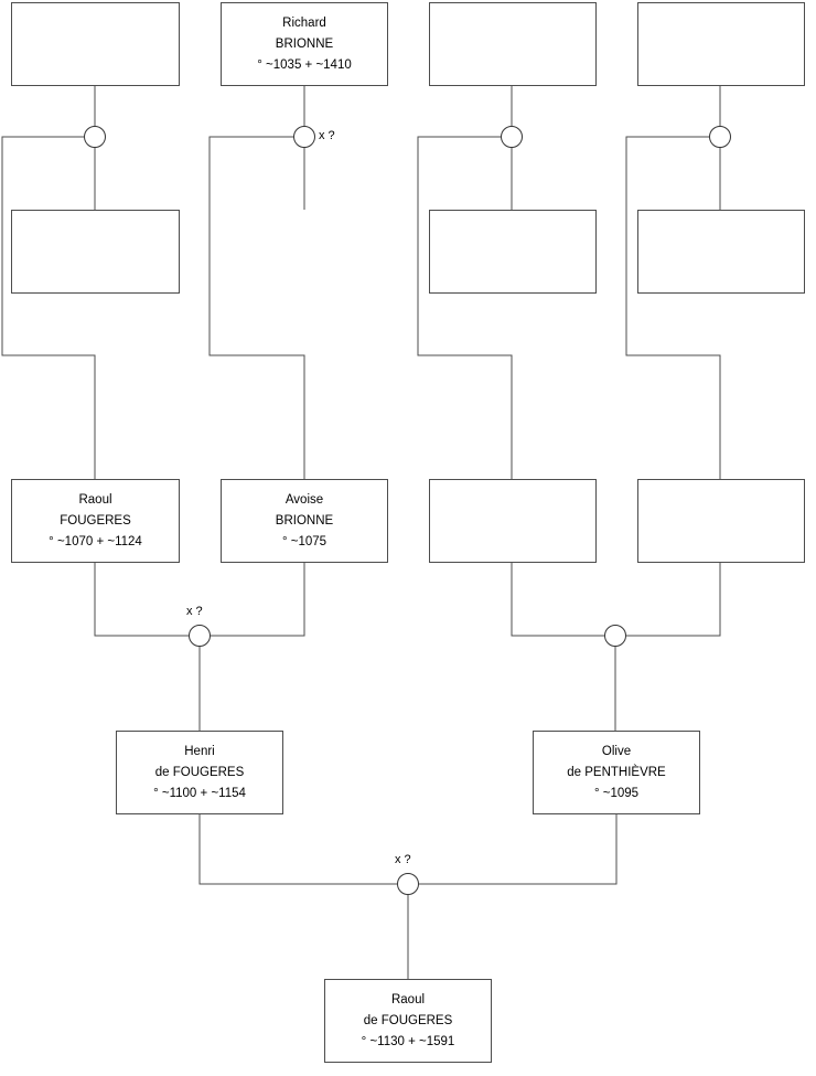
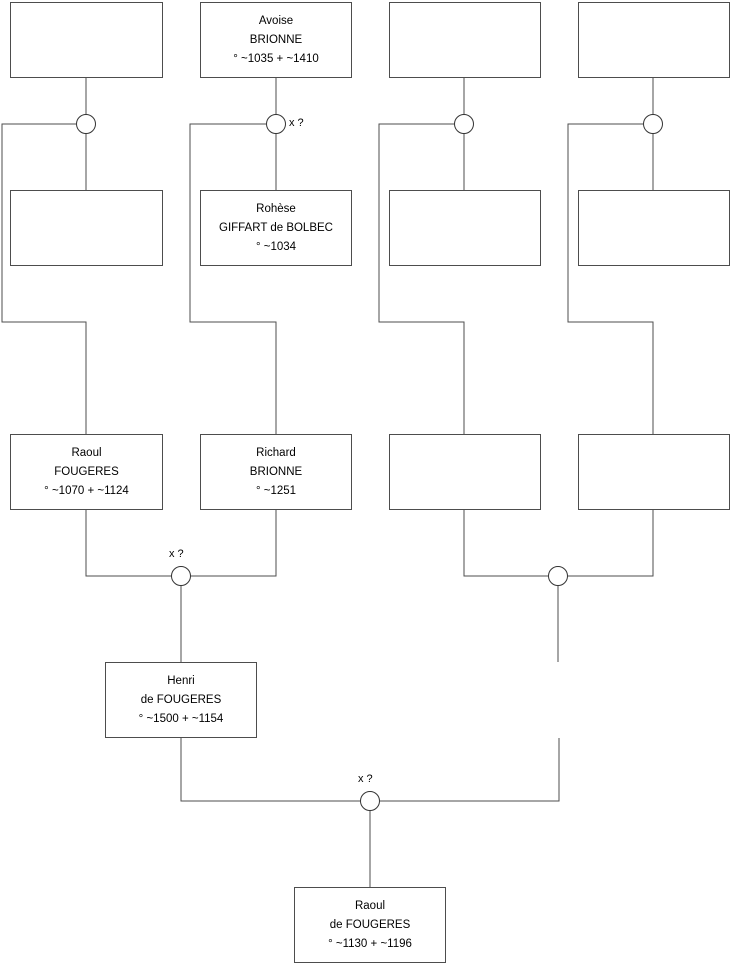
- Richard
+ Avoise
  BRIONNE
  ° ~1035 + ~1410
+ Rohèse
+ GIFFART de BOLBEC
+ ° ~1034
  Raoul
  FOUGERES
  ° ~1070 + ~1124
- Avoise
+ Richard
  BRIONNE
- ° ~1075
+ ° ~1251
  Henri
  de FOUGERES
- ° ~1100 + ~1154
+ ° ~1500 + ~1154
- Olive
- de PENTHIÈVRE
- ° ~1095
  Raoul
  de FOUGERES
- ° ~1130 + ~1591
+ ° ~1130 + ~1196
  x ?
  x ?
  x ?
